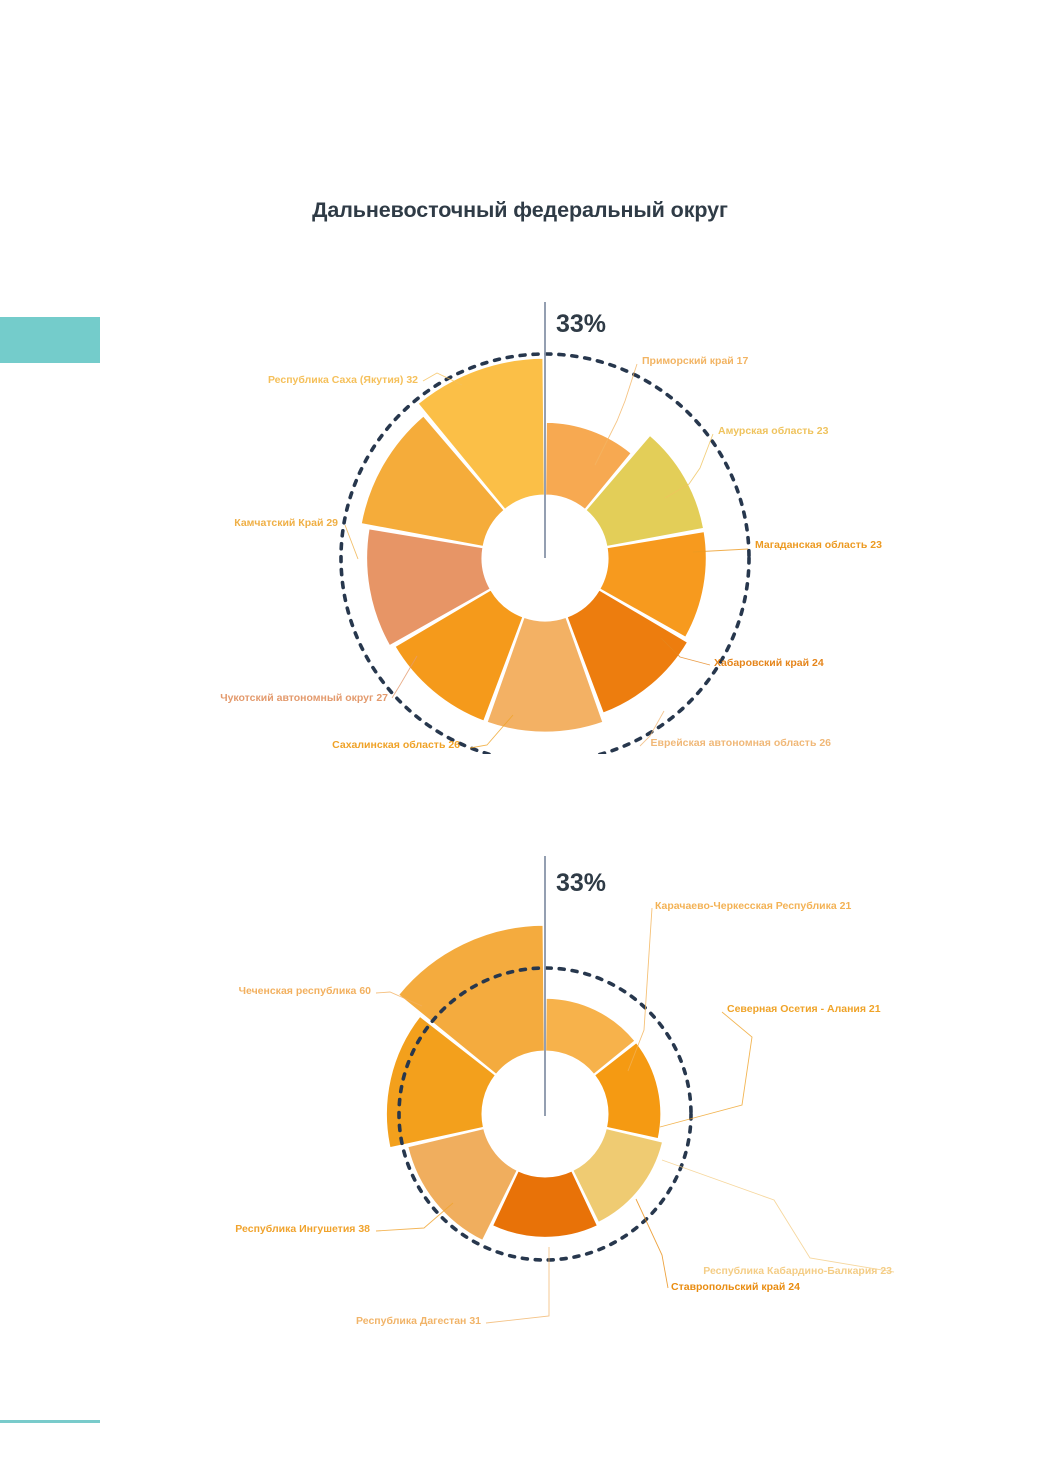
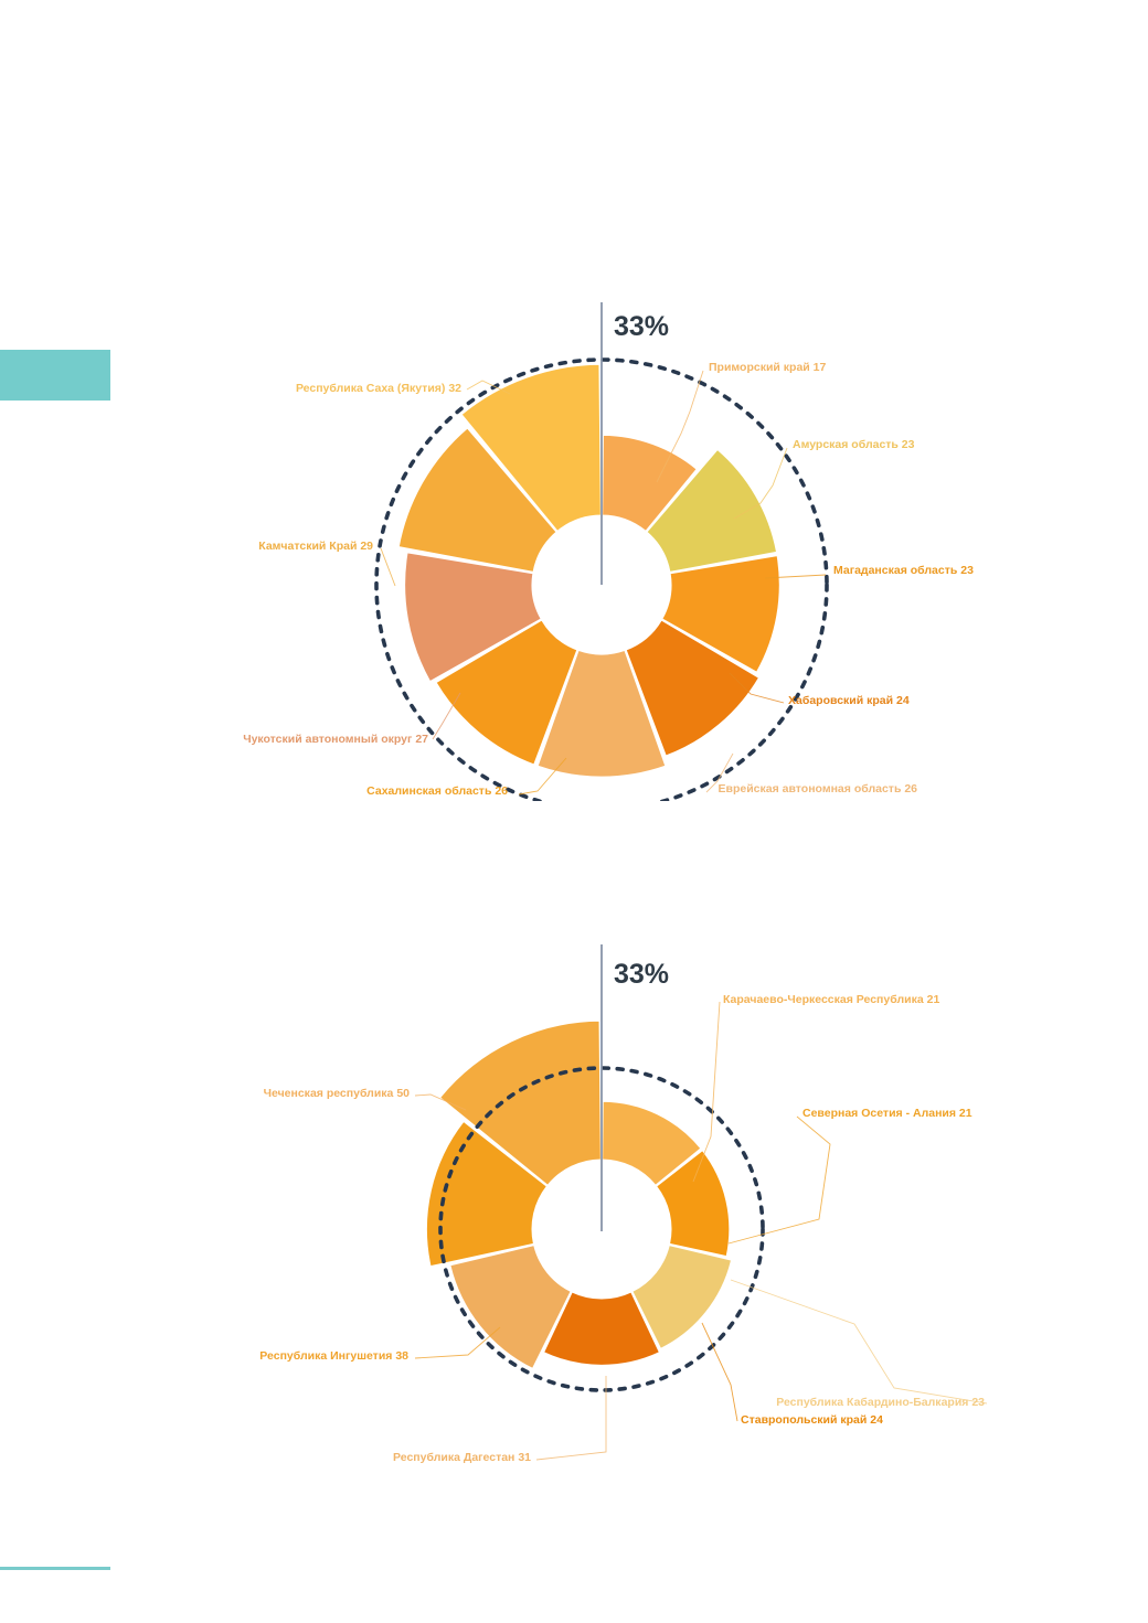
- Дальневосточный федеральный округ
  33%
  Приморский край 17
  Амурская область 23
  Магаданская область 23
  Хабаровский край 24
  Еврейская автономная область 26
  Сахалинская область 26
  Чукотский автономный округ 27
  Камчатский Край 29
  Республика Саха (Якутия) 32
  33%
  Карачаево-Черкесская Республика 21
  Северная Осетия - Алания 21
  Республика Кабардино-Балкария 23
  Ставропольский край 24
  Республика Дагестан 31
  Республика Ингушетия 38
- Чеченская республика 60
+ Чеченская республика 50
